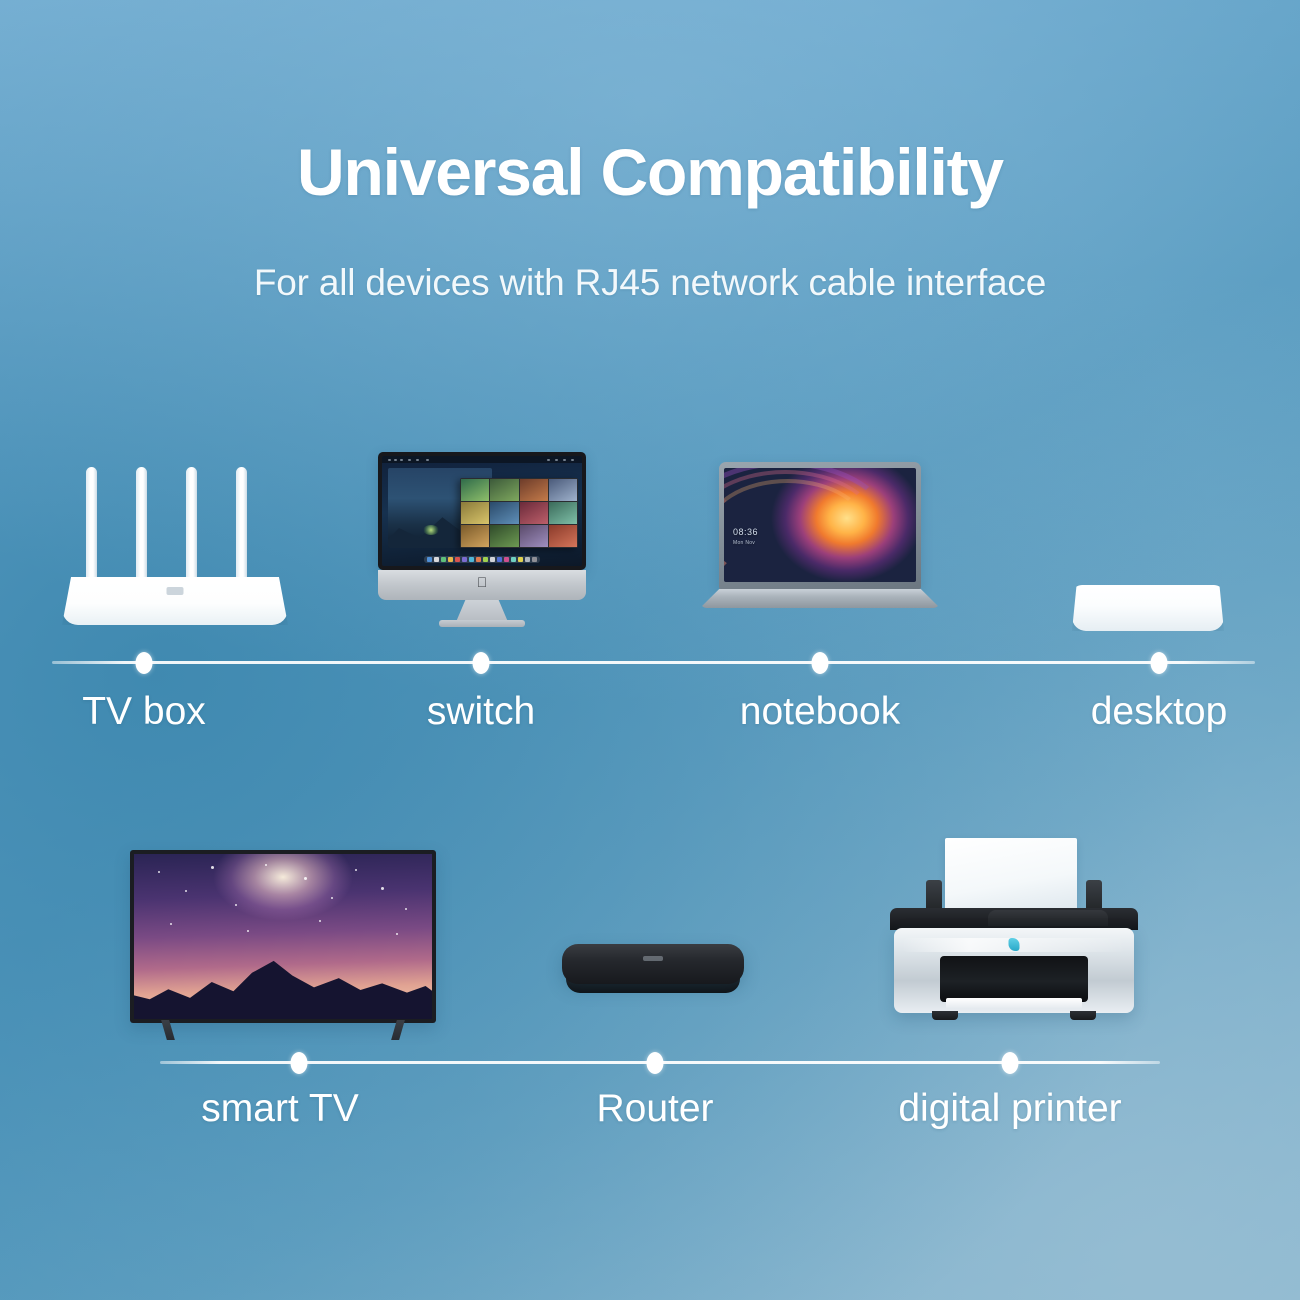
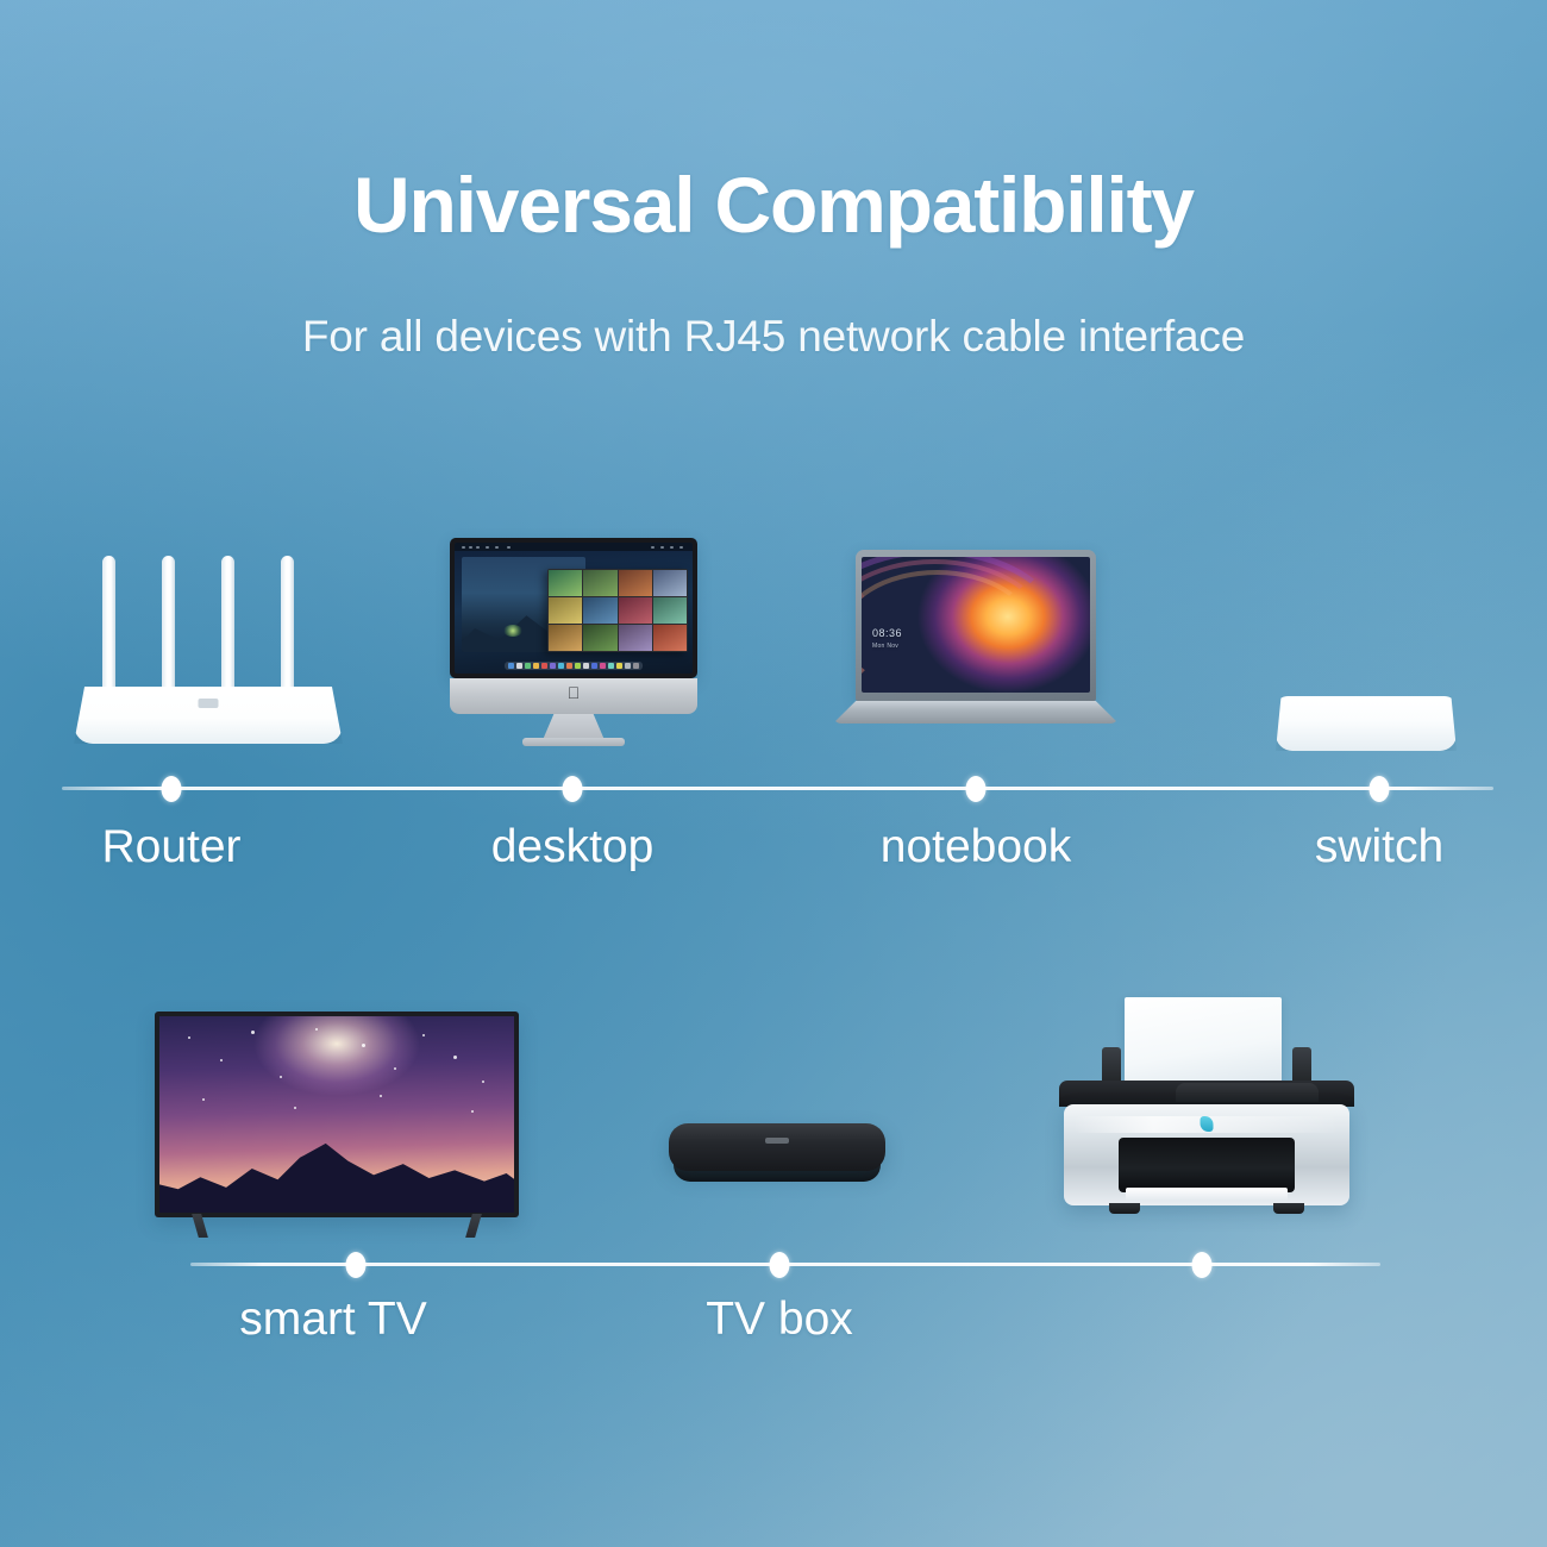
  Universal Compatibility
  For all devices with RJ45 network cable interface
  
  08:36
- TV box
+ Router
- switch
+ desktop
  notebook
- desktop
+ switch
  smart TV
- Router
+ TV box
- digital printer
